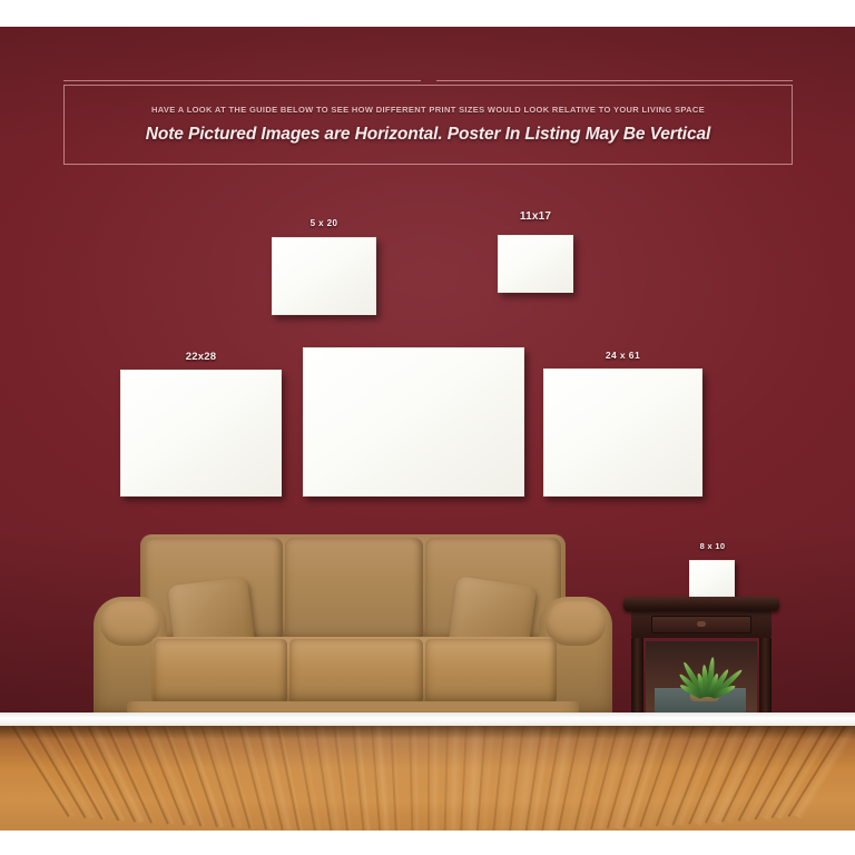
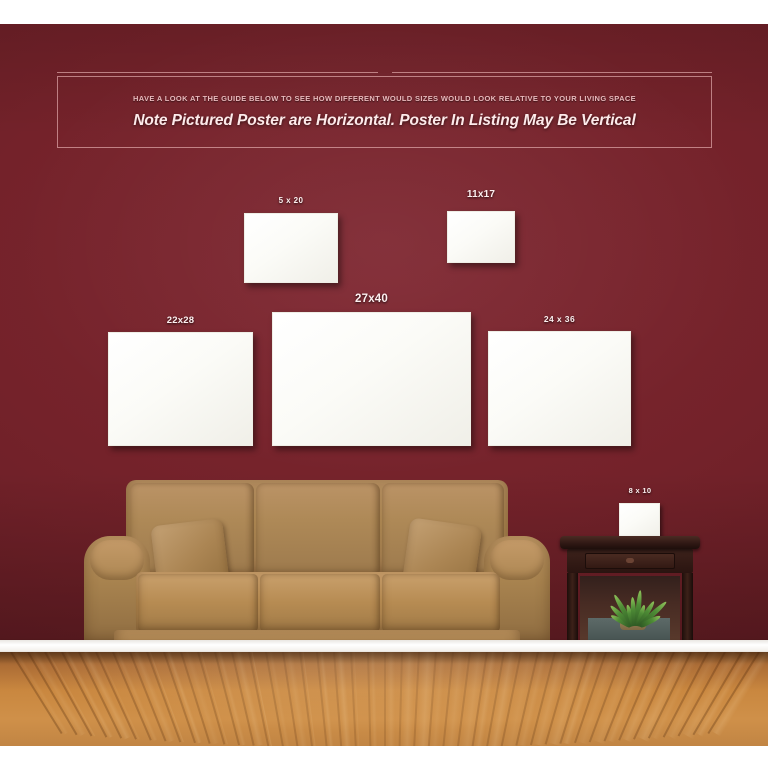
- HAVE A LOOK AT THE GUIDE BELOW TO SEE HOW DIFFERENT PRINT SIZES WOULD LOOK RELATIVE TO YOUR LIVING SPACE
+ HAVE A LOOK AT THE GUIDE BELOW TO SEE HOW DIFFERENT WOULD SIZES WOULD LOOK RELATIVE TO YOUR LIVING SPACE
- Note Pictured Images are Horizontal. Poster In Listing May Be Vertical
+ Note Pictured Poster are Horizontal. Poster In Listing May Be Vertical
  5 x 20
  11x17
  22x28
+ 27x40
- 24 x 61
+ 24 x 36
  8 x 10
